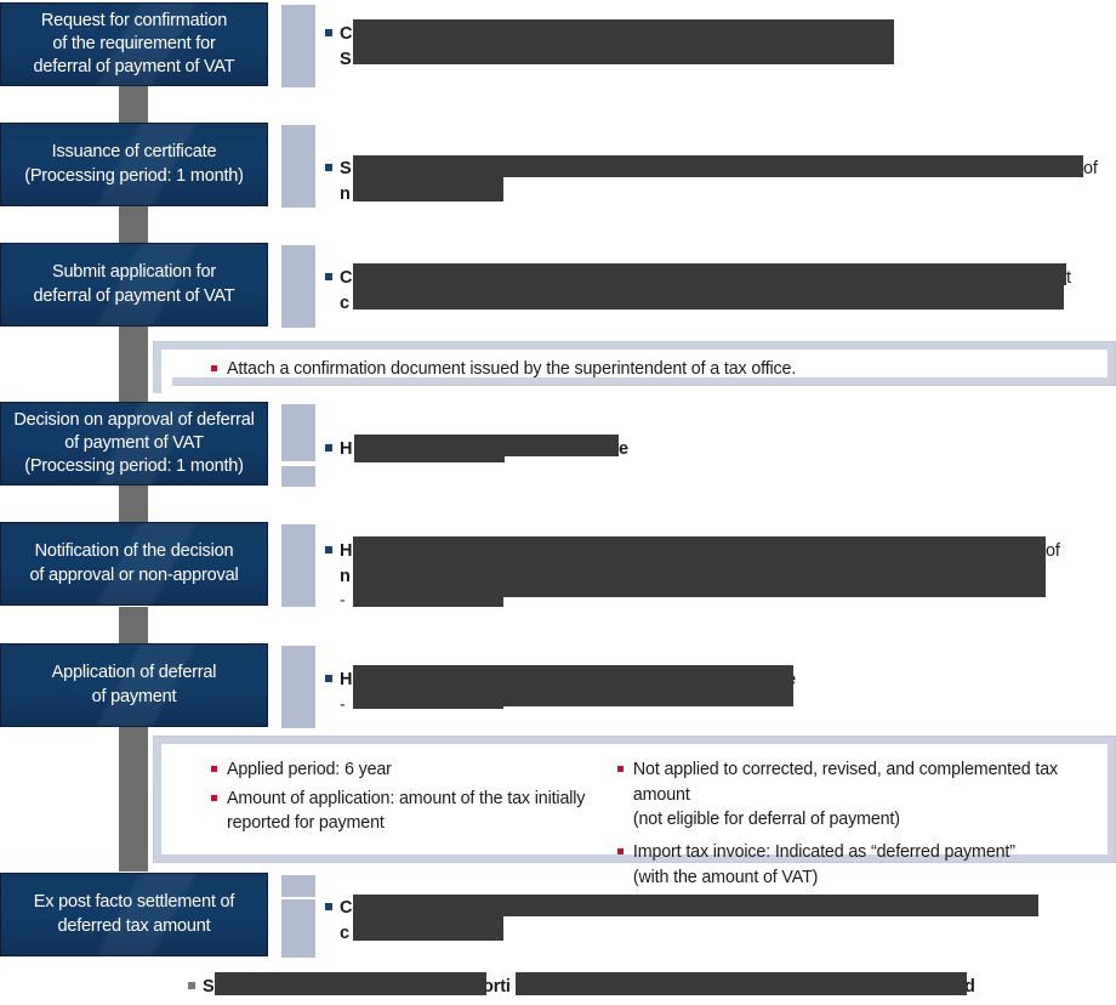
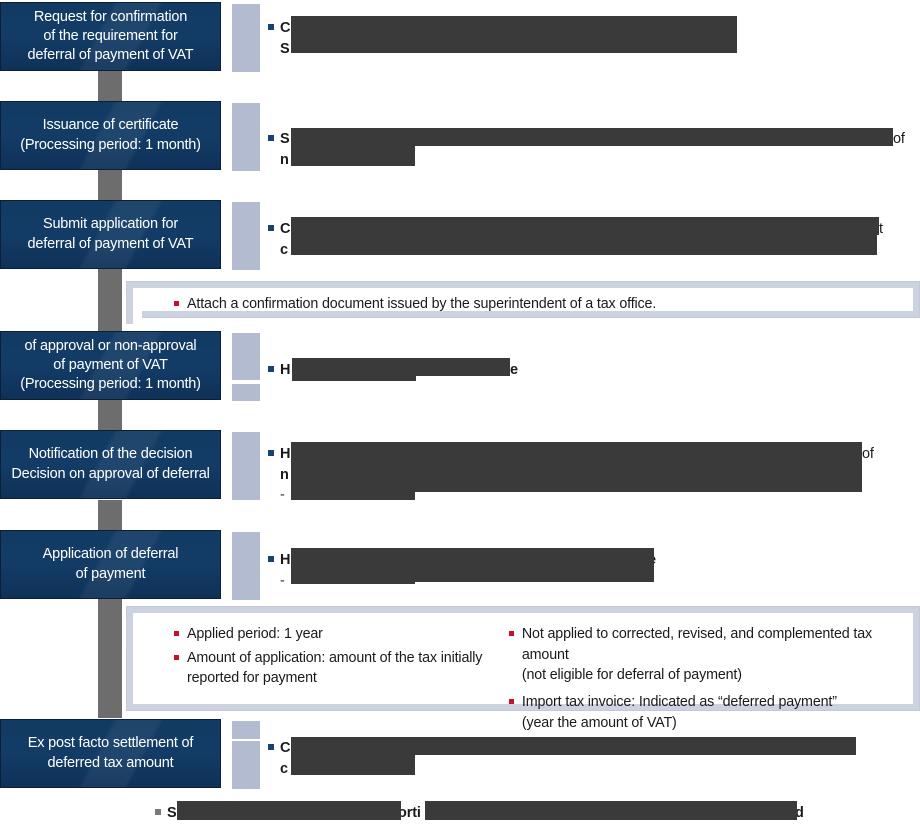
  Request for confirmation
  of the requirement for
  deferral of payment of VAT
  Issuance of certificate
  (Processing period: 1 month)
  Submit application for
  deferral of payment of VAT
- Decision on approval of deferral
+ of approval or non-approval
  of payment of VAT
  (Processing period: 1 month)
  Notification of the decision
- of approval or non-approval
+ Decision on approval of deferral
  Application of deferral
  of payment
  Ex post facto settlement of
  deferred tax amount
  C
  S
  S
  n
  of
  C
  c
  t
  H
  e
  H
  n
  -
  of
  H
  -
  C
  c
  S
  orti
  d
  Attach a confirmation document issued by the superintendent of a tax office.
- Applied period: 6 year
+ Applied period: 1 year
  Amount of application: amount of the tax initially
  reported for payment
  Not applied to corrected, revised, and complemented tax amount
  (not eligible for deferral of payment)
  Import tax invoice: Indicated as “deferred payment”
- (with the amount of VAT)
+ (year the amount of VAT)
